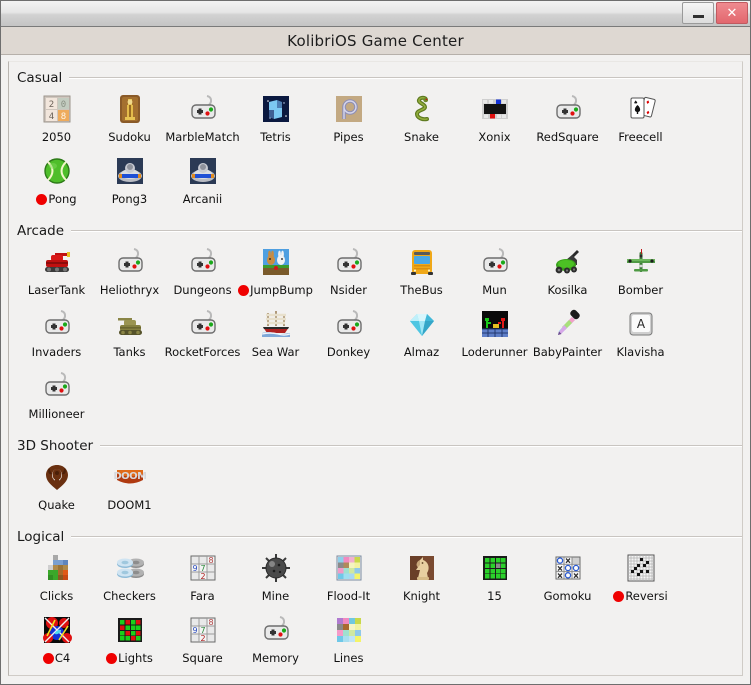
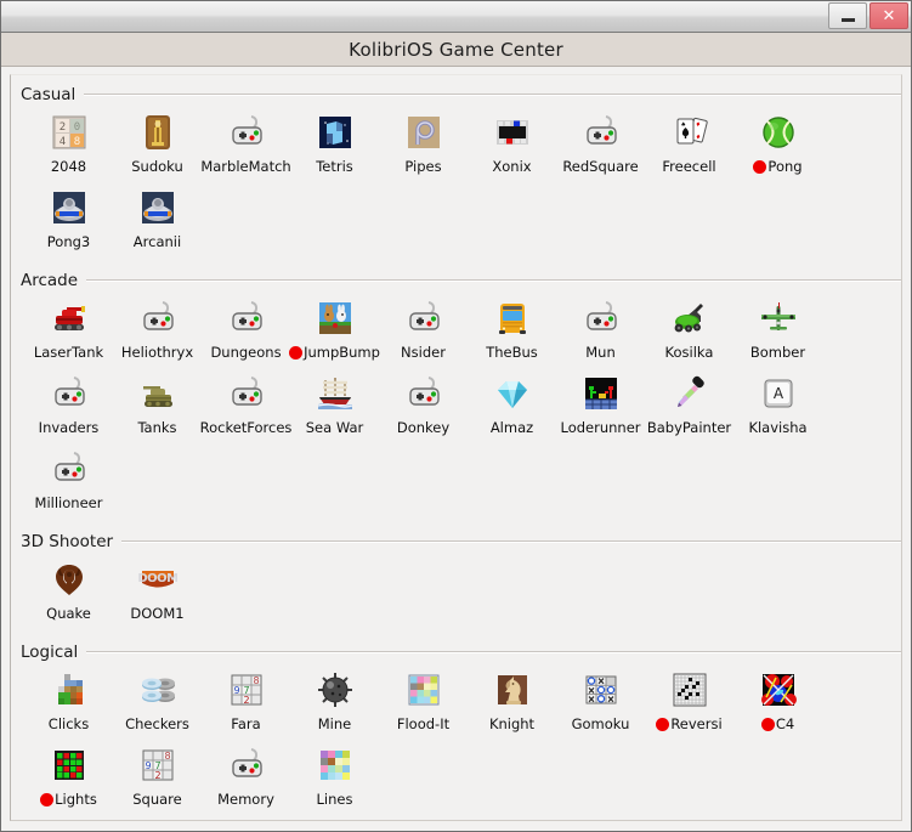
  ✕
  KolibriOS Game Center
  Casual
- 2050
+ 2048
  Sudoku
  MarbleMatch
  Tetris
  Pipes
- Snake
  Xonix
  RedSquare
  Freecell
  Pong
  Pong3
  Arcanii
  Arcade
  LaserTank
  Heliothryx
  Dungeons
  JumpBump
  Nsider
  TheBus
  Mun
  Kosilka
  Bomber
  Invaders
  Tanks
  RocketForces
  Sea War
  Donkey
  Almaz
  Loderunner
  BabyPainter
  Klavisha
  Millioneer
  3D Shooter
  Quake
  DOOM1
  Logical
  Clicks
  Checkers
  Fara
  Mine
  Flood-It
  Knight
- 15
  Gomoku
  Reversi
  C4
  Lights
  Square
  Memory
  Lines
